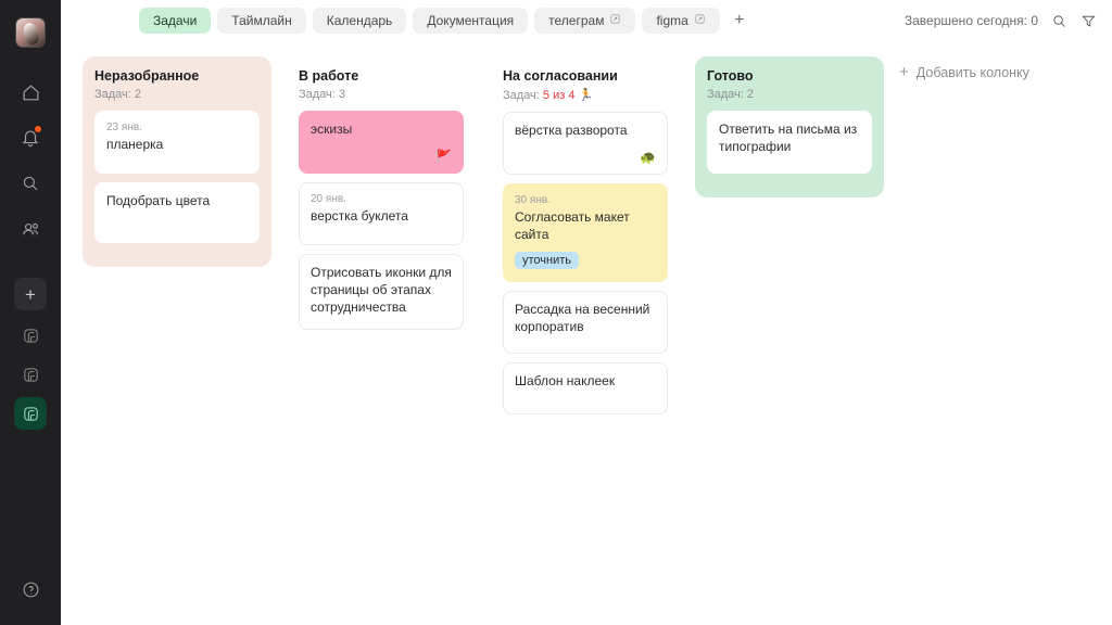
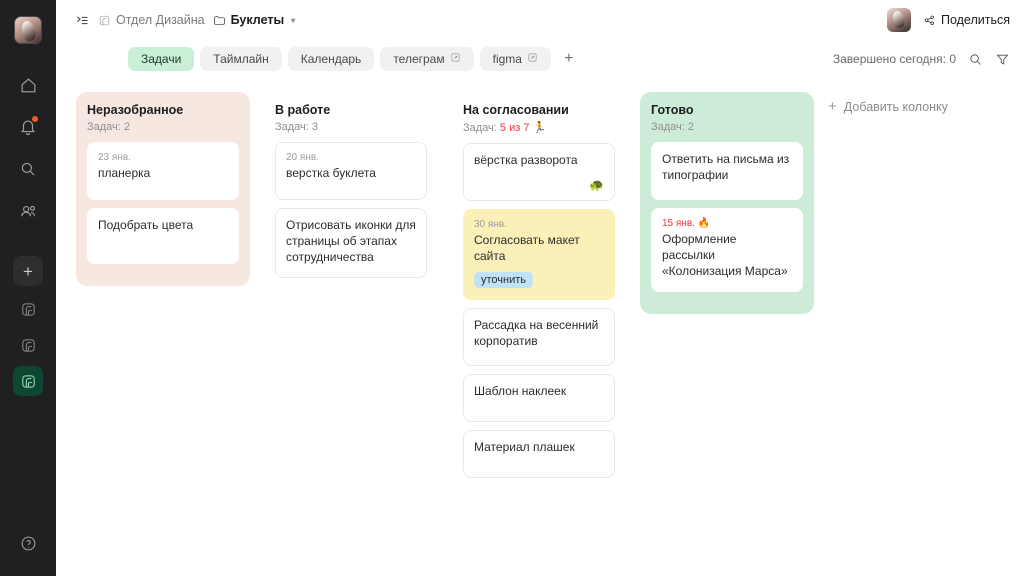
  +
+ Отдел Дизайна
+ Буклеты
+ ▾
+ Поделиться
  Задачи
  Таймлайн
  Календарь
- Документация
  телеграм
  figma
  +
  Завершено сегодня: 0
  Неразобранное
  Задач: 2
  23 янв.
  планерка
  Подобрать цвета
  В работе
  Задач: 3
- эскизы
- 🚩
  20 янв.
  верстка буклета
  Отрисовать иконки для страницы об этапах сотрудничества
  На согласовании
- Задач: 5 из 4 🏃
+ Задач: 5 из 7 🏃
  вёрстка разворота
  🐢
  30 янв.
  Согласовать макет сайта
  уточнить
  Рассадка на весенний корпоратив
  Шаблон наклеек
+ Материал плашек
  Готово
  Задач: 2
  Ответить на письма из типографии
+ 15 янв. 🔥
+ Оформление рассылки «Колонизация Марса»
  +
  Добавить колонку
